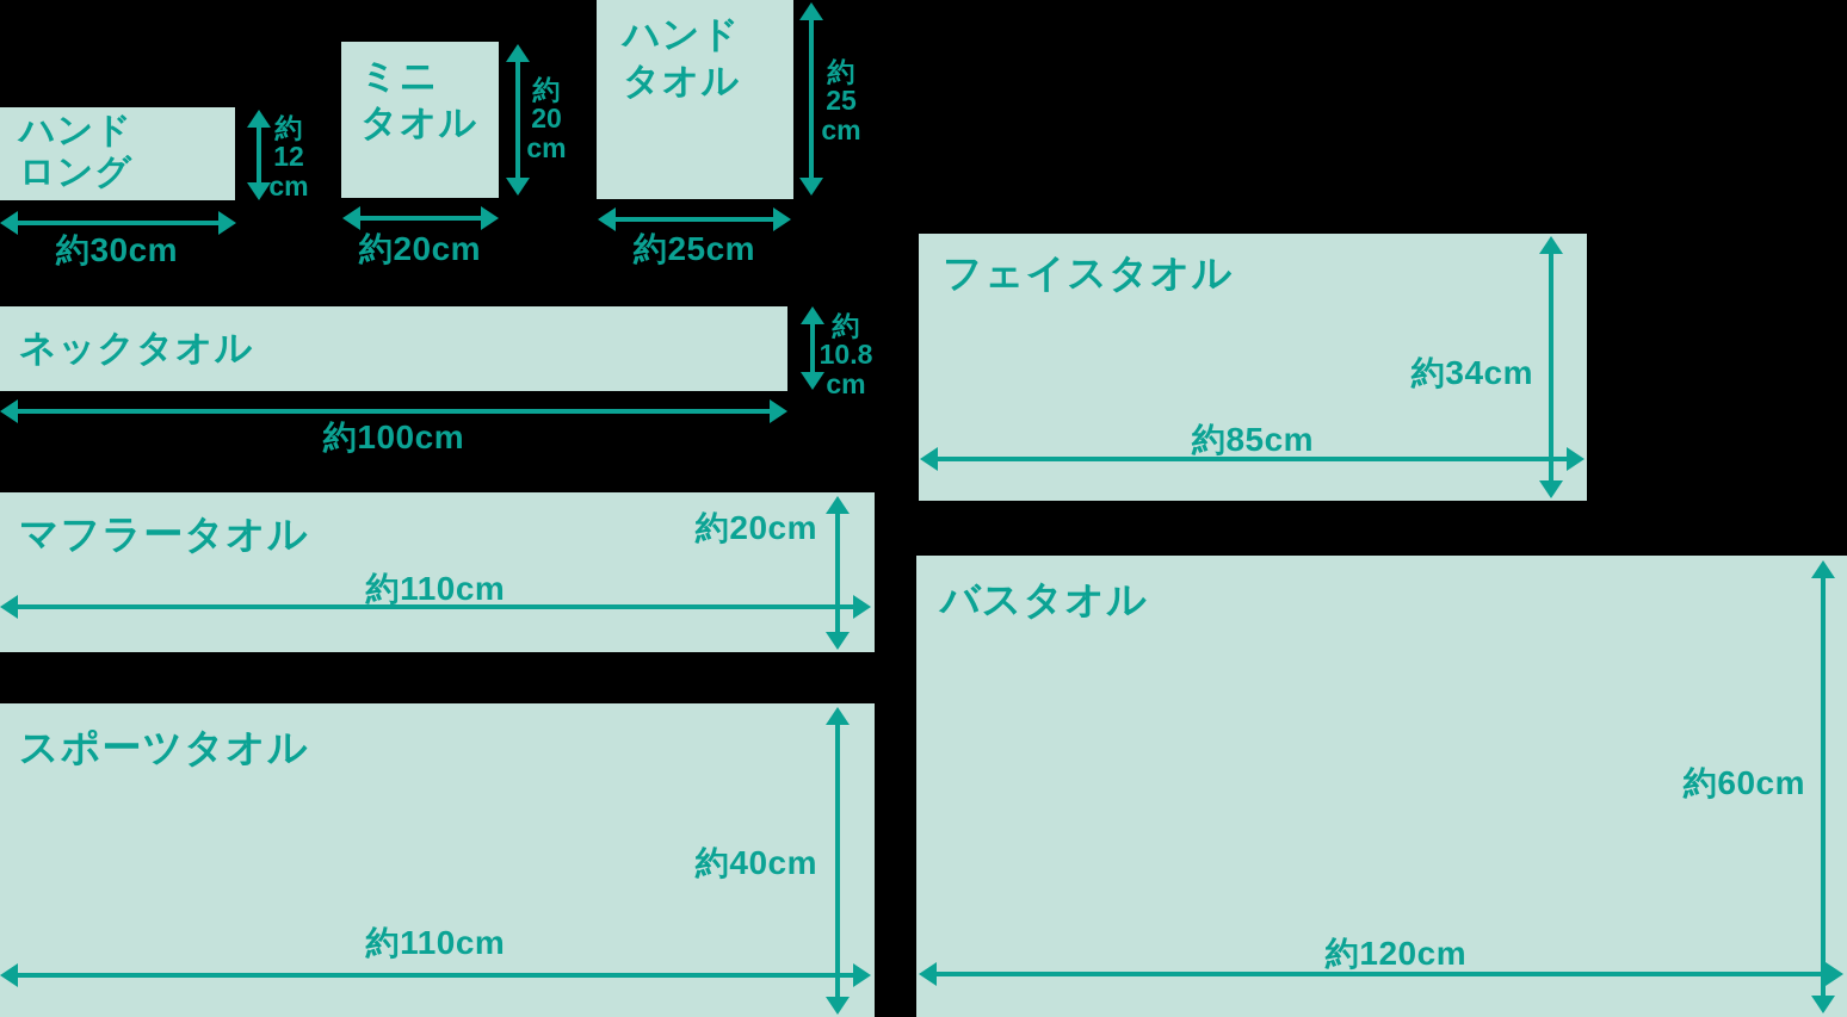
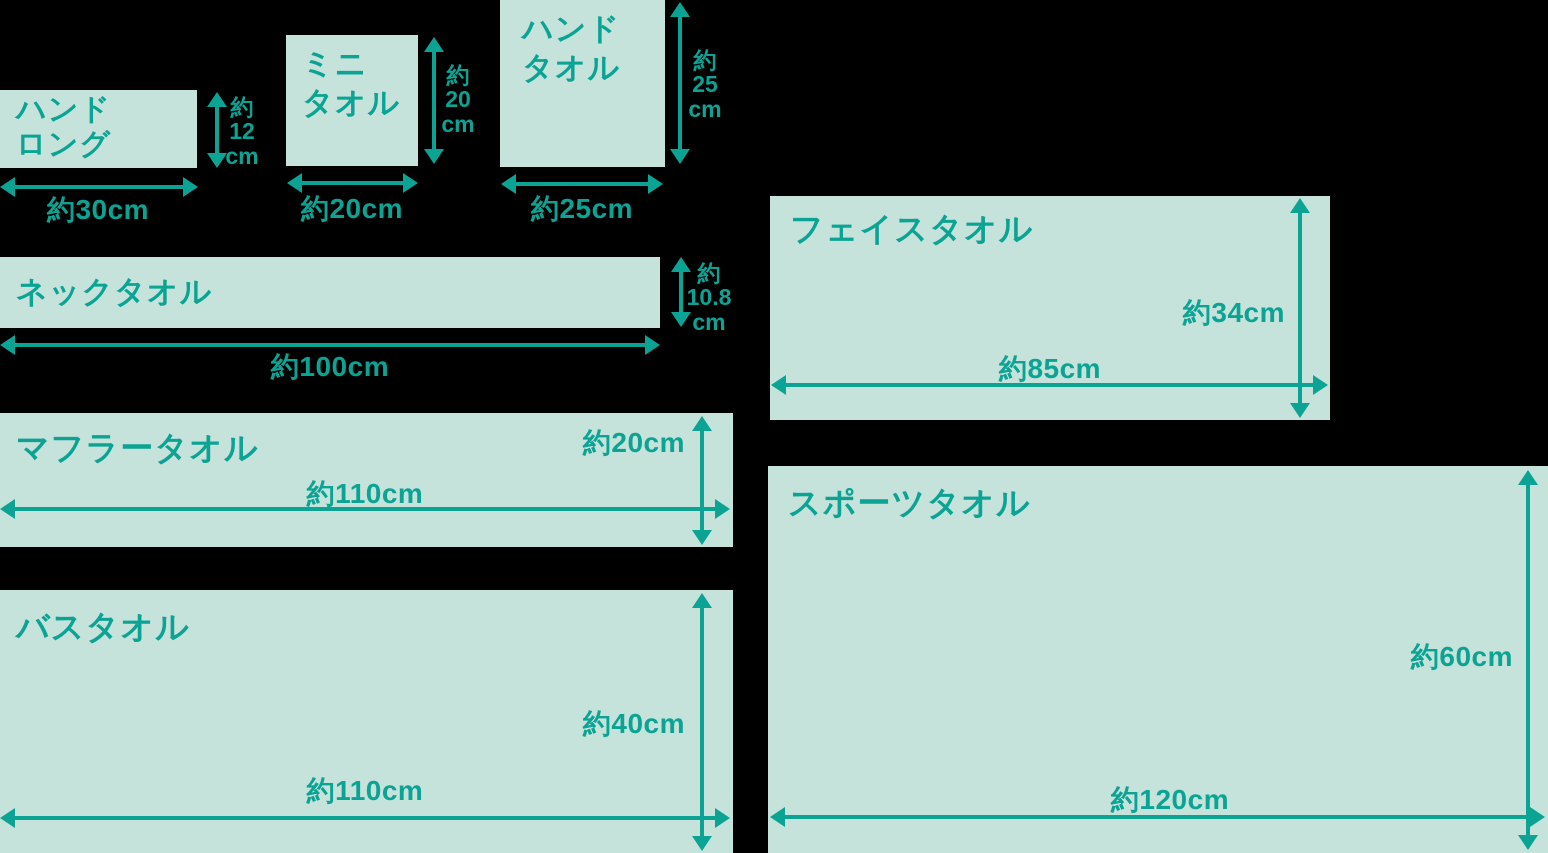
  ハンド
  ロング
  約
  12
  cm
  約30cm
  ミニ
  タオル
  約
  20
  cm
  約20cm
  ハンド
  タオル
  約
  25
  cm
  約25cm
  ネックタオル
  約
  10.8
  cm
  約100cm
  フェイスタオル
  約34cm
  約85cm
  マフラータオル
  約20cm
  約110cm
- バスタオル
+ スポーツタオル
  約60cm
  約120cm
- スポーツタオル
+ バスタオル
  約40cm
  約110cm
